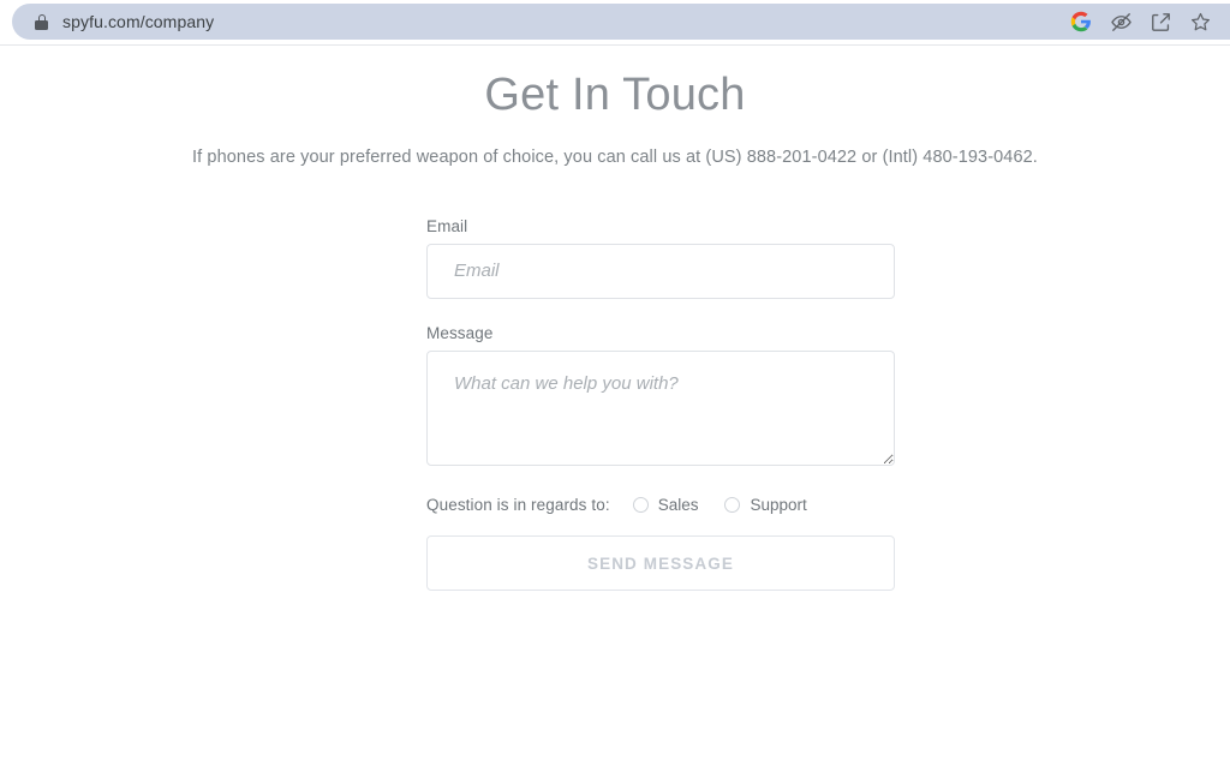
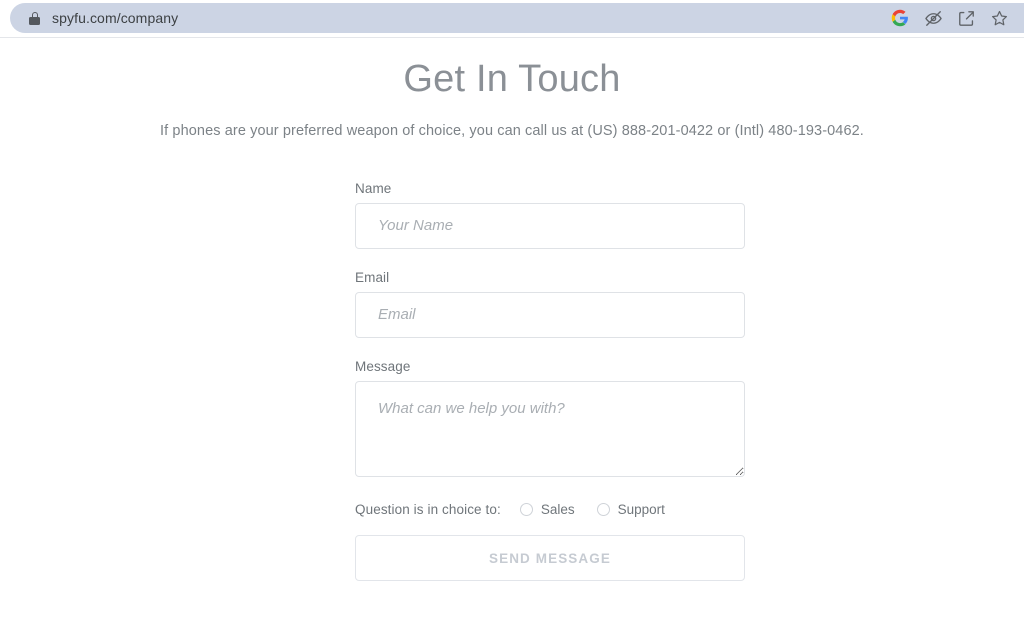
  spyfu.com/company
  Get In Touch
  If phones are your preferred weapon of choice, you can call us at (US) 888-201-0422 or (Intl) 480-193-0462.
+ Name
+ Your Name
  Email
  Email
  Message
  What can we help you with?
- Question is in regards to:
+ Question is in choice to:
  Sales
  Support
  SEND MESSAGE
